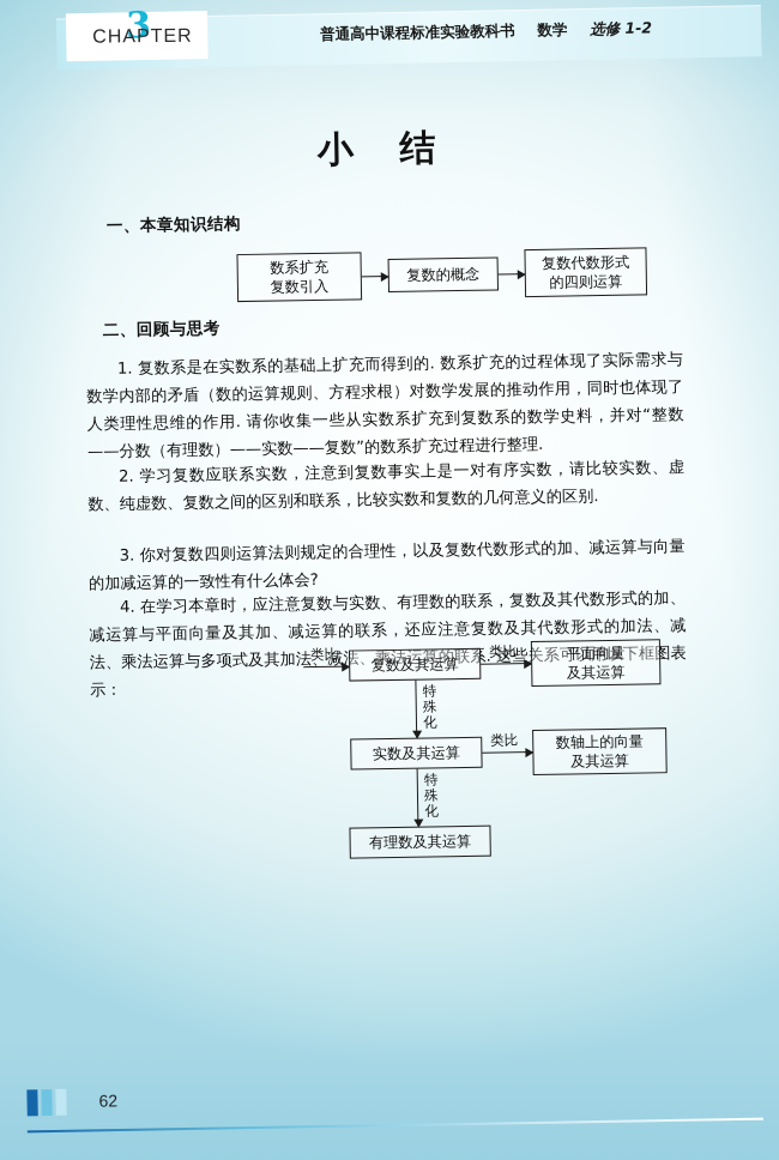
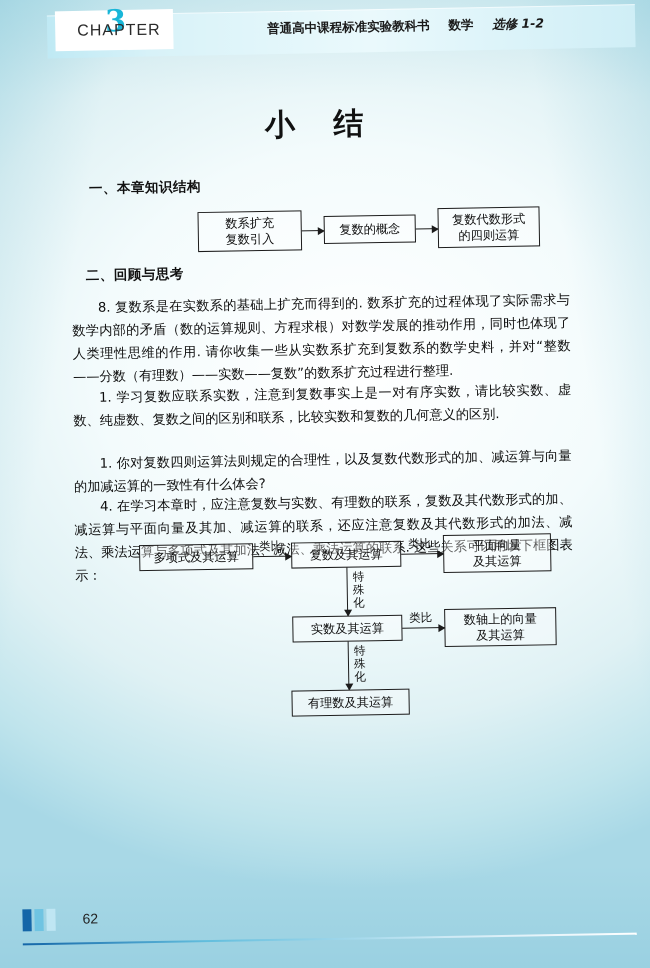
  3
  CHAPTER
  普通高中课程标准实验教科书 数学 选修 1-2
  小 结
  一、本章知识结构
  数系扩充
  复数引入
  复数的概念
  复数代数形式
  的四则运算
  二、回顾与思考
- 1. 复数系是在实数系的基础上扩充而得到的. 数系扩充的过程体现了实际需求与数学内部的矛盾（数的运算规则、方程求根）对数学发展的推动作用，同时也体现了人类理性思维的作用. 请你收集一些从实数系扩充到复数系的数学史料，并对“整数——分数（有理数）——实数——复数”的数系扩充过程进行整理.
+ 8. 复数系是在实数系的基础上扩充而得到的. 数系扩充的过程体现了实际需求与数学内部的矛盾（数的运算规则、方程求根）对数学发展的推动作用，同时也体现了人类理性思维的作用. 请你收集一些从实数系扩充到复数系的数学史料，并对“整数——分数（有理数）——实数——复数”的数系扩充过程进行整理.
- 2. 学习复数应联系实数，注意到复数事实上是一对有序实数，请比较实数、虚数、纯虚数、复数之间的区别和联系，比较实数和复数的几何意义的区别.
+ 1. 学习复数应联系实数，注意到复数事实上是一对有序实数，请比较实数、虚数、纯虚数、复数之间的区别和联系，比较实数和复数的几何意义的区别.
- 3. 你对复数四则运算法则规定的合理性，以及复数代数形式的加、减运算与向量的加减运算的一致性有什么体会?
+ 1. 你对复数四则运算法则规定的合理性，以及复数代数形式的加、减运算与向量的加减运算的一致性有什么体会?
  4. 在学习本章时，应注意复数与实数、有理数的联系，复数及其代数形式的加、减运算与平面向量及其加、减运算的联系，还应注意复数及其代数形式的加法、减法、乘法运算与多项式及其加法、减法、乘法运算的联系. 这些关系可以用以下框图表示：
+ 多项式及其运算
  类比
  复数及其运算
  类比
  平面向量
  及其运算
  特
  殊
  化
  实数及其运算
  类比
  数轴上的向量
  及其运算
  特
  殊
  化
  有理数及其运算
  62
